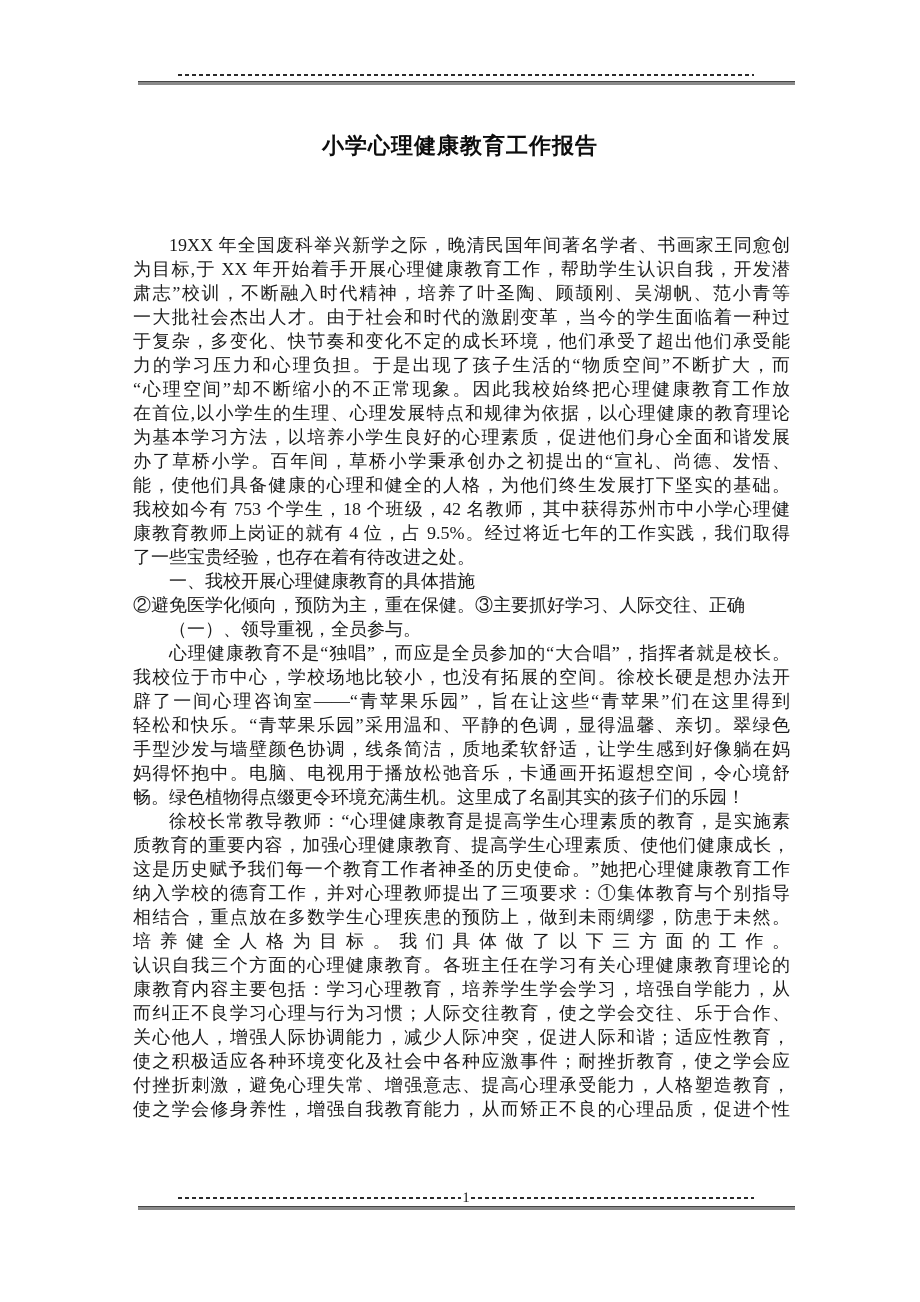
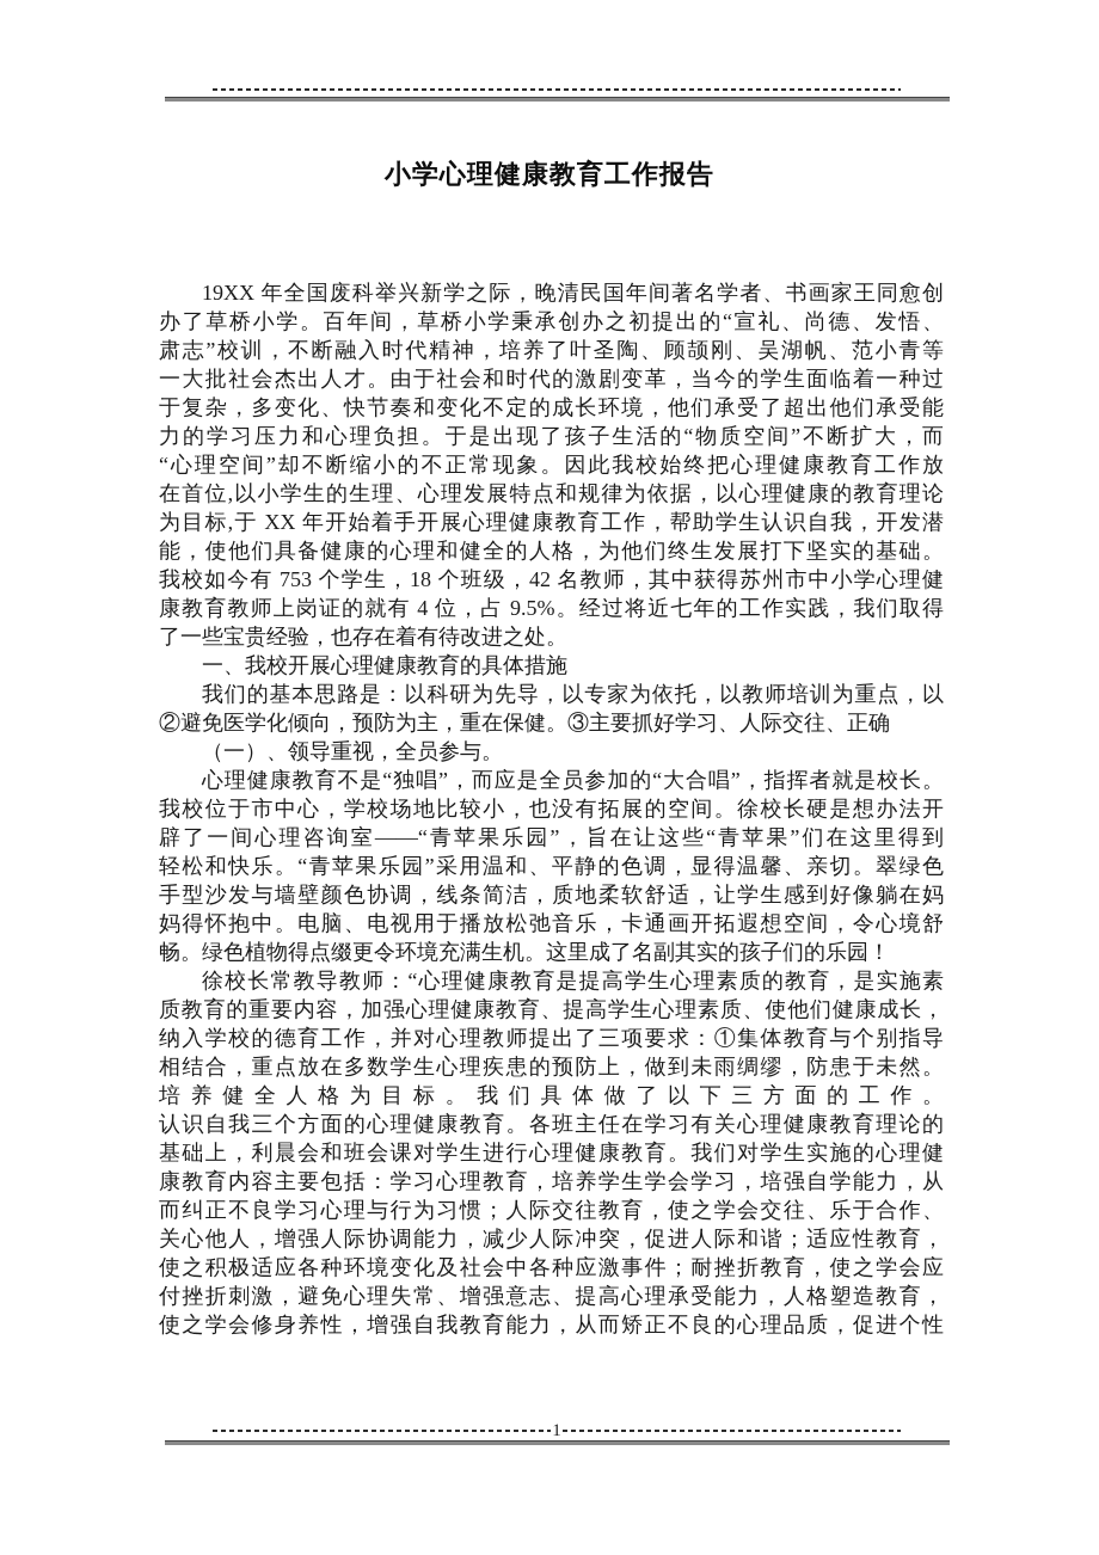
  小学心理健康教育工作报告
  19XX 年全国废科举兴新学之际，晚清民国年间著名学者、书画家王同愈创
- 为目标,于 XX 年开始着手开展心理健康教育工作，帮助学生认识自我，开发潜
+ 办了草桥小学。百年间，草桥小学秉承创办之初提出的“宣礼、尚德、发悟、
  肃志”校训，不断融入时代精神，培养了叶圣陶、顾颉刚、吴湖帆、范小青等
  一大批社会杰出人才。由于社会和时代的激剧变革，当今的学生面临着一种过
  于复杂，多变化、快节奏和变化不定的成长环境，他们承受了超出他们承受能
  力的学习压力和心理负担。于是出现了孩子生活的“物质空间”不断扩大，而
  “心理空间”却不断缩小的不正常现象。因此我校始终把心理健康教育工作放
  在首位,以小学生的生理、心理发展特点和规律为依据，以心理健康的教育理论
- 为基本学习方法，以培养小学生良好的心理素质，促进他们身心全面和谐发展
- 办了草桥小学。百年间，草桥小学秉承创办之初提出的“宣礼、尚德、发悟、
+ 为目标,于 XX 年开始着手开展心理健康教育工作，帮助学生认识自我，开发潜
  能，使他们具备健康的心理和健全的人格，为他们终生发展打下坚实的基础。
  我校如今有 753 个学生，18 个班级，42 名教师，其中获得苏州市中小学心理健
  康教育教师上岗证的就有 4 位，占 9.5%。经过将近七年的工作实践，我们取得
  了一些宝贵经验，也存在着有待改进之处。
  一、我校开展心理健康教育的具体措施
+ 我们的基本思路是：以科研为先导，以专家为依托，以教师培训为重点，以
  ②避免医学化倾向，预防为主，重在保健。③主要抓好学习、人际交往、正确
  （一）、领导重视，全员参与。
  心理健康教育不是“独唱”，而应是全员参加的“大合唱”，指挥者就是校长。
  我校位于市中心，学校场地比较小，也没有拓展的空间。徐校长硬是想办法开
  辟了一间心理咨询室——“青苹果乐园”，旨在让这些“青苹果”们在这里得到
  轻松和快乐。“青苹果乐园”采用温和、平静的色调，显得温馨、亲切。翠绿色
  手型沙发与墙壁颜色协调，线条简洁，质地柔软舒适，让学生感到好像躺在妈
  妈得怀抱中。电脑、电视用于播放松弛音乐，卡通画开拓遐想空间，令心境舒
  畅。绿色植物得点缀更令环境充满生机。这里成了名副其实的孩子们的乐园！
  徐校长常教导教师：“心理健康教育是提高学生心理素质的教育，是实施素
  质教育的重要内容，加强心理健康教育、提高学生心理素质、使他们健康成长，
- 这是历史赋予我们每一个教育工作者神圣的历史使命。”她把心理健康教育工作
  纳入学校的德育工作，并对心理教师提出了三项要求：①集体教育与个别指导
  相结合，重点放在多数学生心理疾患的预防上，做到未雨绸缪，防患于未然。
  培养健全人格为目标。我们具体做了以下三方面的工作。
  认识自我三个方面的心理健康教育。各班主任在学习有关心理健康教育理论的
+ 基础上，利晨会和班会课对学生进行心理健康教育。我们对学生实施的心理健
  康教育内容主要包括：学习心理教育，培养学生学会学习，培强自学能力，从
  而纠正不良学习心理与行为习惯；人际交往教育，使之学会交往、乐于合作、
  关心他人，增强人际协调能力，减少人际冲突，促进人际和谐；适应性教育，
  使之积极适应各种环境变化及社会中各种应激事件；耐挫折教育，使之学会应
  付挫折刺激，避免心理失常、增强意志、提高心理承受能力，人格塑造教育，
  使之学会修身养性，增强自我教育能力，从而矫正不良的心理品质，促进个性
  1
